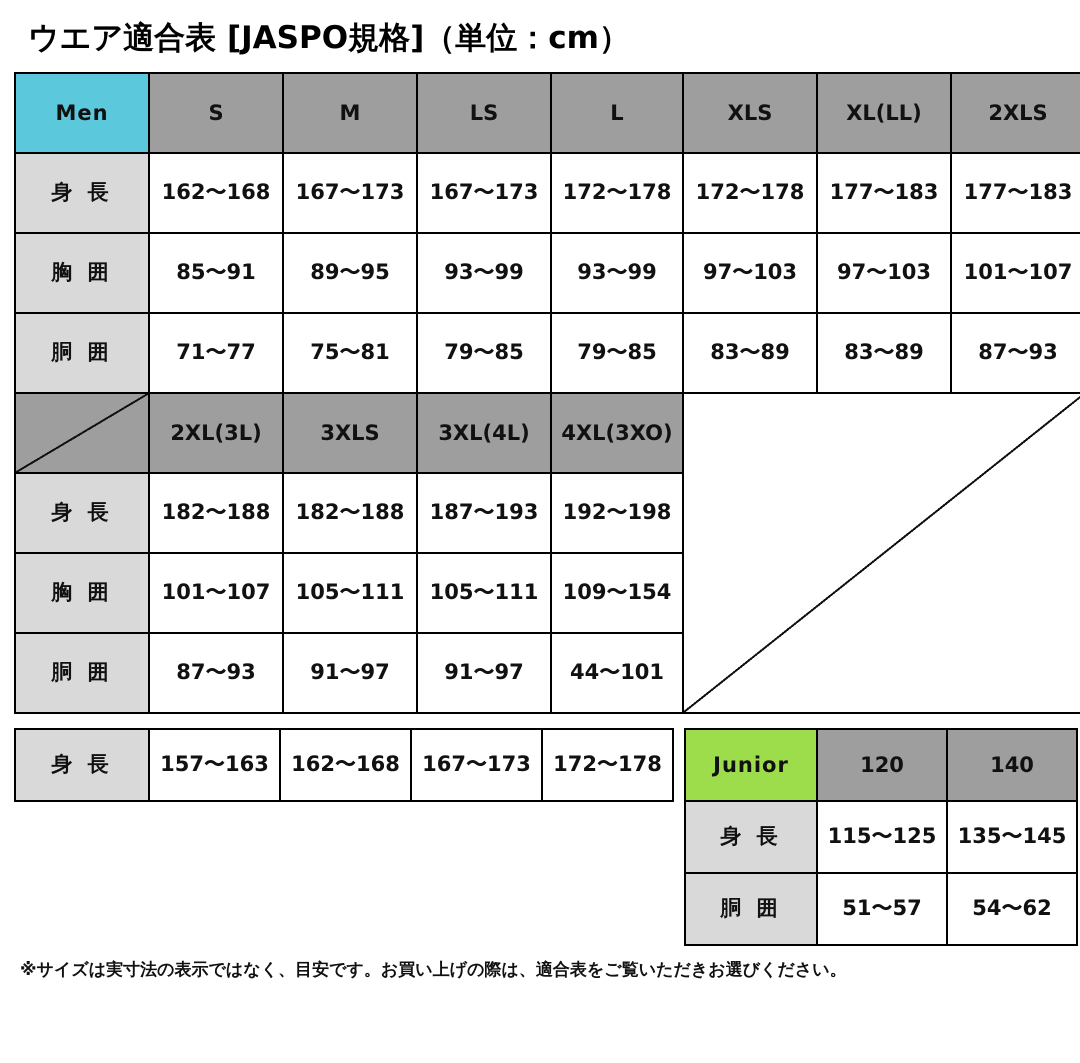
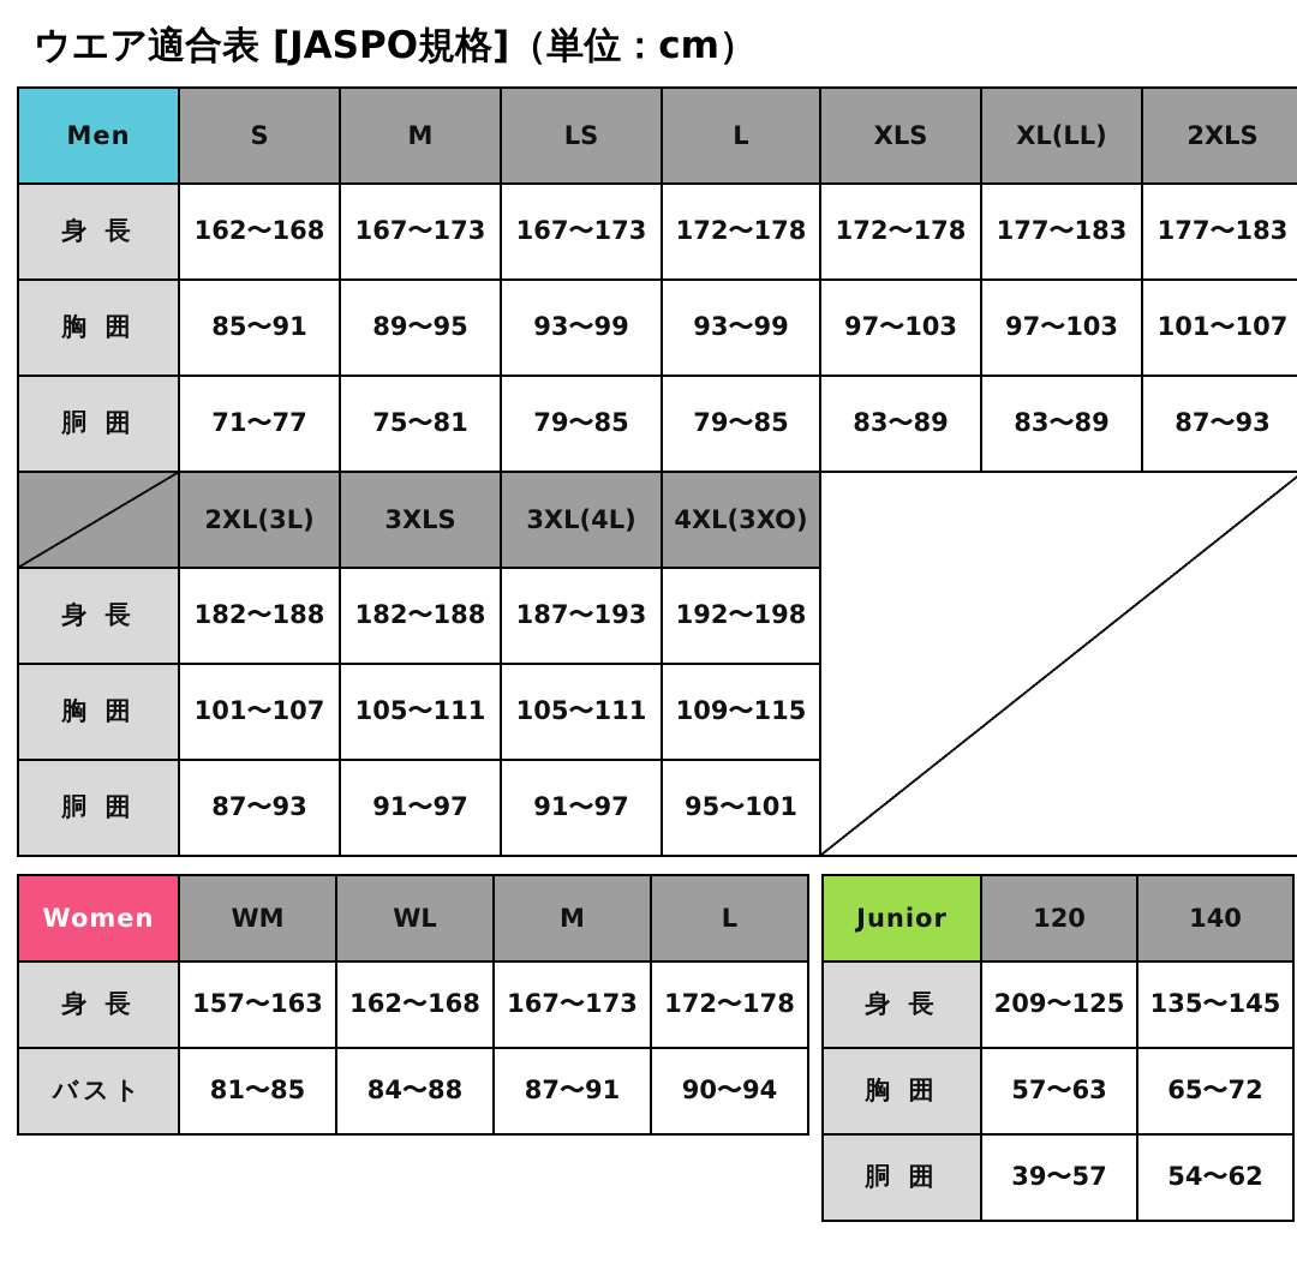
  ウエア適合表 [JASPO規格]（単位：cm）
  Men	S	M	LS	L	XLS	XL(LL)	2XLS
  身 長	162〜168	167〜173	167〜173	172〜178	172〜178	177〜183	177〜183
  胸 囲	85〜91	89〜95	93〜99	93〜99	97〜103	97〜103	101〜107
  胴 囲	71〜77	75〜81	79〜85	79〜85	83〜89	83〜89	87〜93
  	2XL(3L)	3XLS	3XL(4L)	4XL(3XO)
  身 長	182〜188	182〜188	187〜193	192〜198
- 胸 囲	101〜107	105〜111	105〜111	109〜154
+ 胸 囲	101〜107	105〜111	105〜111	109〜115
- 胴 囲	87〜93	91〜97	91〜97	44〜101
+ 胴 囲	87〜93	91〜97	91〜97	95〜101
+ Women	WM	WL	M	L
  身 長	157〜163	162〜168	167〜173	172〜178
+ バスト	81〜85	84〜88	87〜91	90〜94
  Junior	120	140
- 身 長	115〜125	135〜145
+ 身 長	209〜125	135〜145
+ 胸 囲	57〜63	65〜72
- 胴 囲	51〜57	54〜62
+ 胴 囲	39〜57	54〜62
- ※サイズは実寸法の表示ではなく、目安です。お買い上げの際は、適合表をご覧いただきお選びください。
